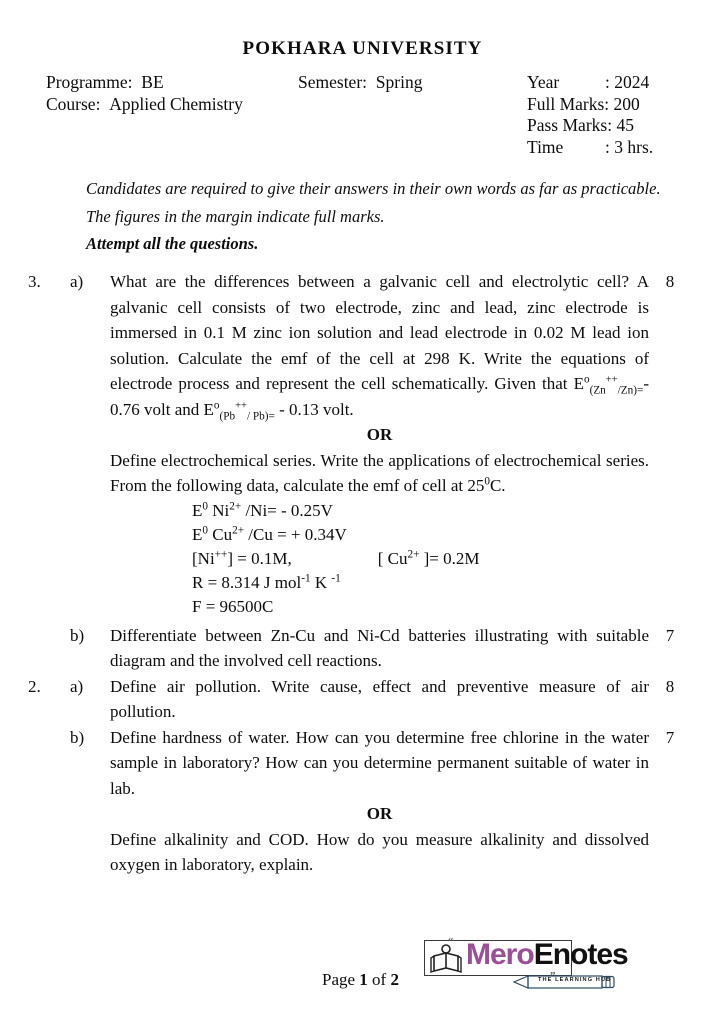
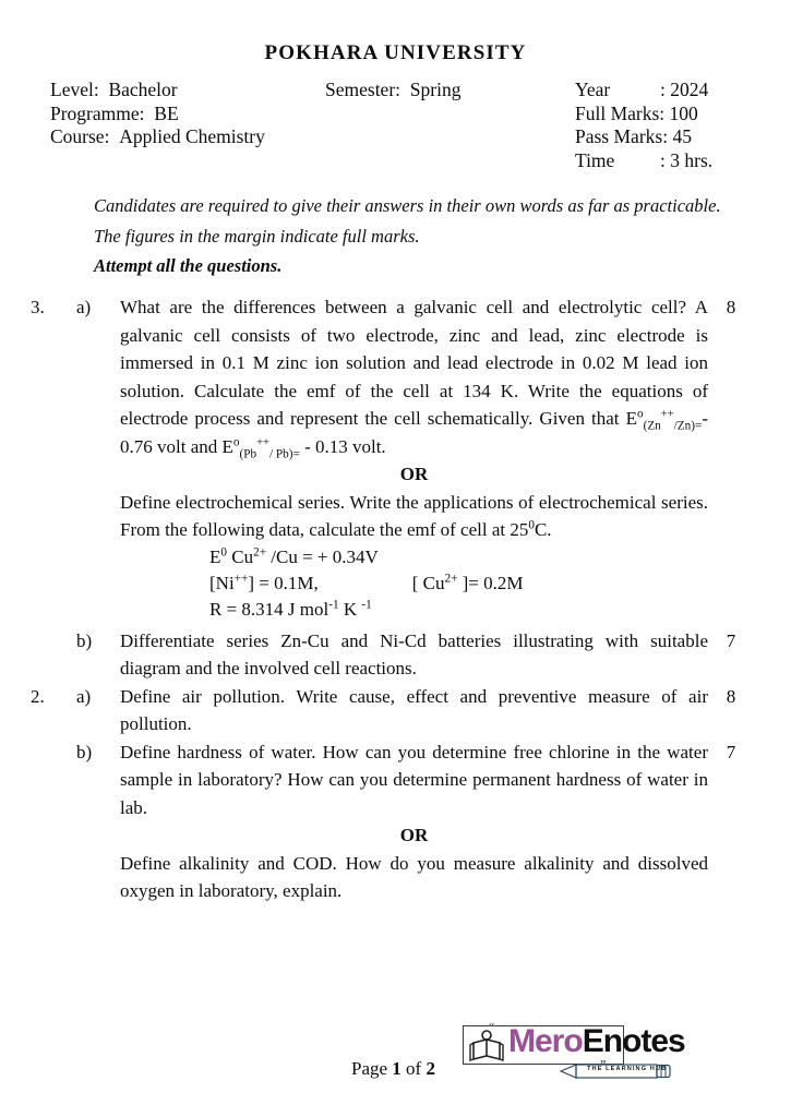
  POKHARA UNIVERSITY
+ Level: Bachelor
  Programme: BE
  Course: Applied Chemistry
  Semester: Spring
  Year : 2024
- Full Marks: 200
+ Full Marks: 100
  Pass Marks: 45
  Time : 3 hrs.
  Candidates are required to give their answers in their own words as far as practicable.
  The figures in the margin indicate full marks.
  Attempt all the questions.
  3.
  a)
  8
- What are the differences between a galvanic cell and electrolytic cell? A galvanic cell consists of two electrode, zinc and lead, zinc electrode is immersed in 0.1 M zinc ion solution and lead electrode in 0.02 M lead ion solution. Calculate the emf of the cell at 298 K. Write the equations of electrode process and represent the cell schematically. Given that Eo(Zn++/Zn)=- 0.76 volt and Eo(Pb++/ Pb)= - 0.13 volt.
+ What are the differences between a galvanic cell and electrolytic cell? A galvanic cell consists of two electrode, zinc and lead, zinc electrode is immersed in 0.1 M zinc ion solution and lead electrode in 0.02 M lead ion solution. Calculate the emf of the cell at 134 K. Write the equations of electrode process and represent the cell schematically. Given that Eo(Zn++/Zn)=- 0.76 volt and Eo(Pb++/ Pb)= - 0.13 volt.
  OR
  Define electrochemical series. Write the applications of electrochemical series. From the following data, calculate the emf of cell at 250C.
- E0 Ni2+ /Ni= - 0.25V
  E0 Cu2+ /Cu = + 0.34V
  [Ni++] = 0.1M, [ Cu2+ ]= 0.2M
  R = 8.314 J mol-1 K -1
- F = 96500C
  b)
  7
- Differentiate between Zn-Cu and Ni-Cd batteries illustrating with suitable diagram and the involved cell reactions.
+ Differentiate series Zn-Cu and Ni-Cd batteries illustrating with suitable diagram and the involved cell reactions.
  2.
  a)
  8
  Define air pollution. Write cause, effect and preventive measure of air pollution.
  b)
  7
- Define hardness of water. How can you determine free chlorine in the water sample in laboratory? How can you determine permanent suitable of water in lab.
+ Define hardness of water. How can you determine free chlorine in the water sample in laboratory? How can you determine permanent hardness of water in lab.
  OR
  Define alkalinity and COD. How do you measure alkalinity and dissolved oxygen in laboratory, explain.
  Page 1 of 2
  “
  MeroEnotes
